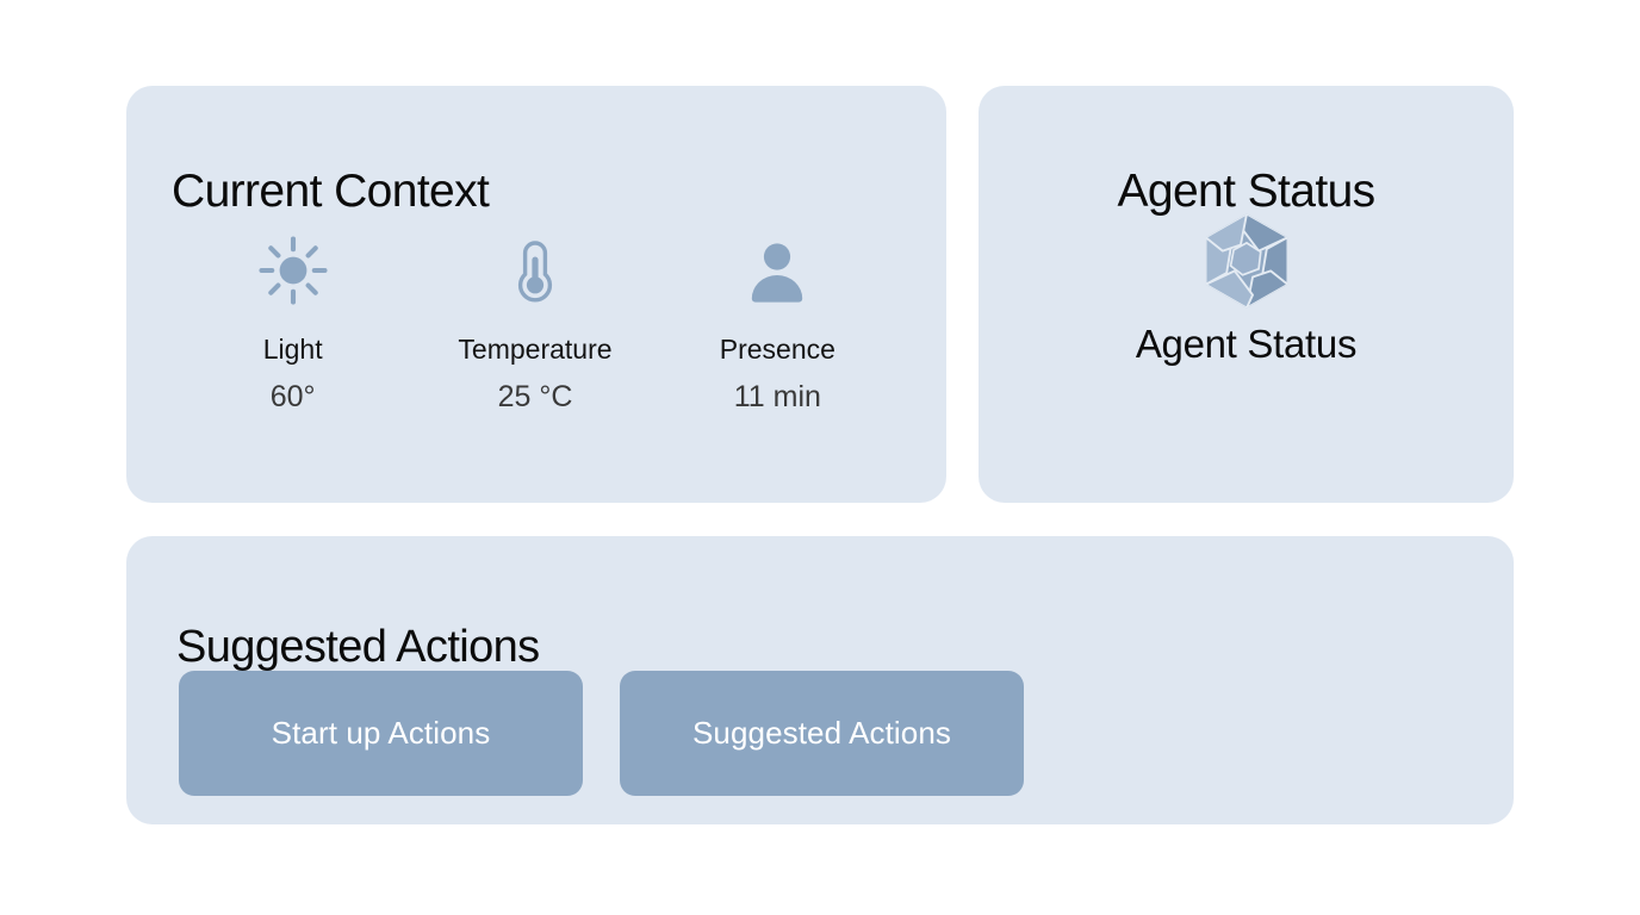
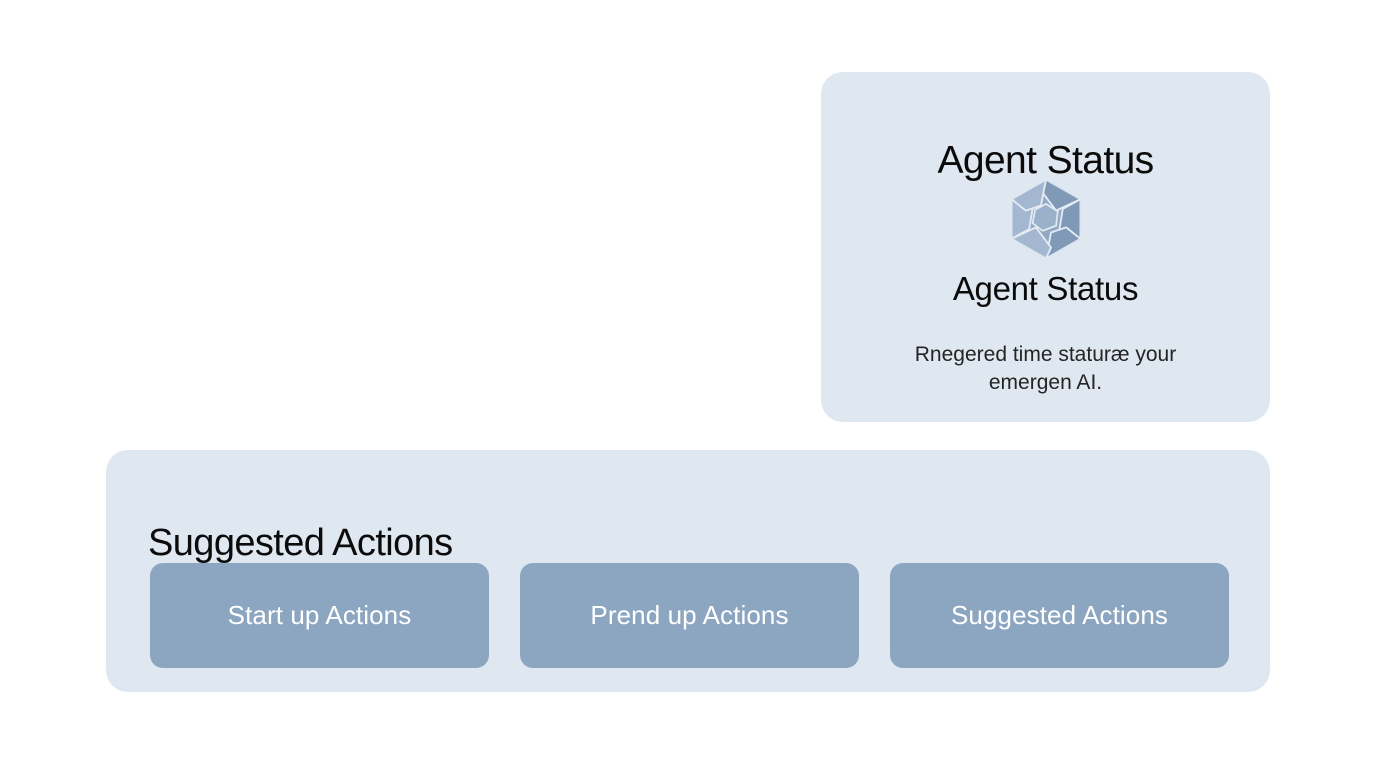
- Current Context
- Light
- 60°
- Temperature
- 25 °C
- Presence
- 11 min
  Agent Status
  Agent Status
+ Rnegered time staturæ your emergen AI.
  Suggested Actions
  Start up Actions
+ Prend up Actions
  Suggested Actions
